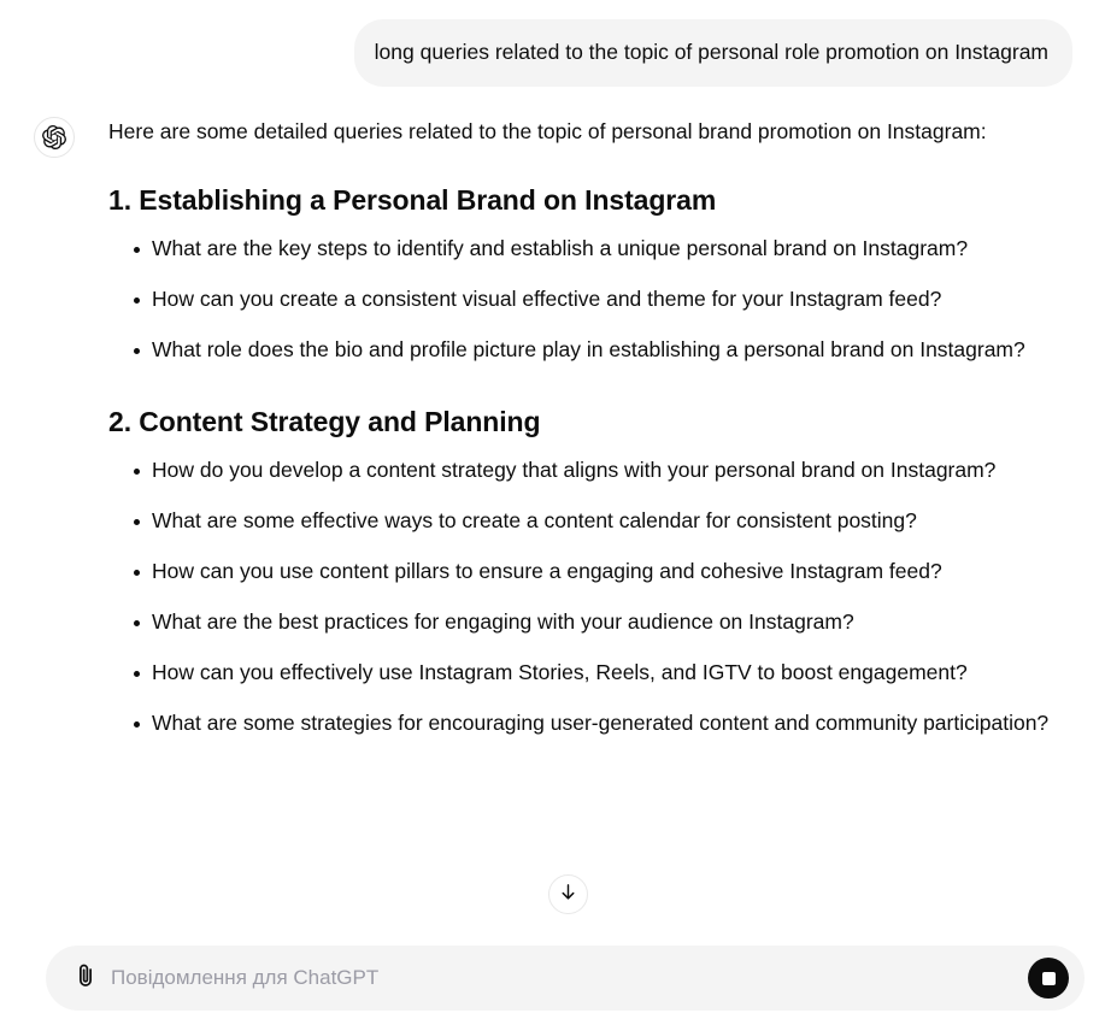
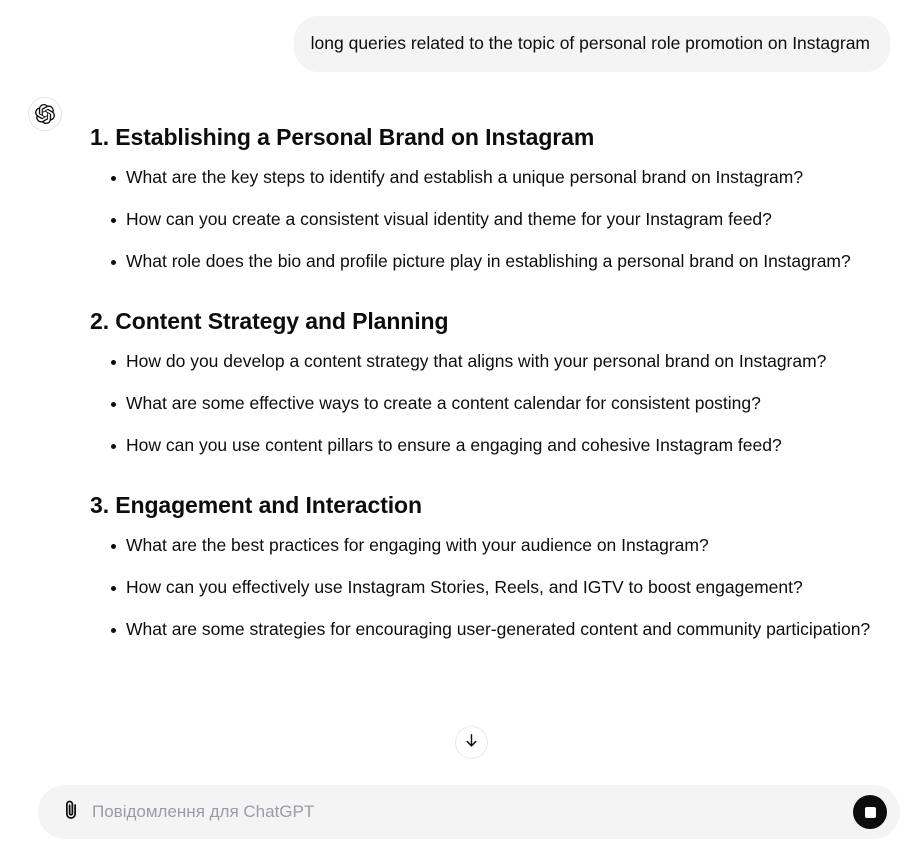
  long queries related to the topic of personal role promotion on Instagram
- Here are some detailed queries related to the topic of personal brand promotion on Instagram:
  1. Establishing a Personal Brand on Instagram
  What are the key steps to identify and establish a unique personal brand on Instagram?
- How can you create a consistent visual effective and theme for your Instagram feed?
+ How can you create a consistent visual identity and theme for your Instagram feed?
  What role does the bio and profile picture play in establishing a personal brand on Instagram?
  2. Content Strategy and Planning
  How do you develop a content strategy that aligns with your personal brand on Instagram?
  What are some effective ways to create a content calendar for consistent posting?
  How can you use content pillars to ensure a engaging and cohesive Instagram feed?
+ 3. Engagement and Interaction
  What are the best practices for engaging with your audience on Instagram?
  How can you effectively use Instagram Stories, Reels, and IGTV to boost engagement?
  What are some strategies for encouraging user-generated content and community participation?
  Повідомлення для ChatGPT
